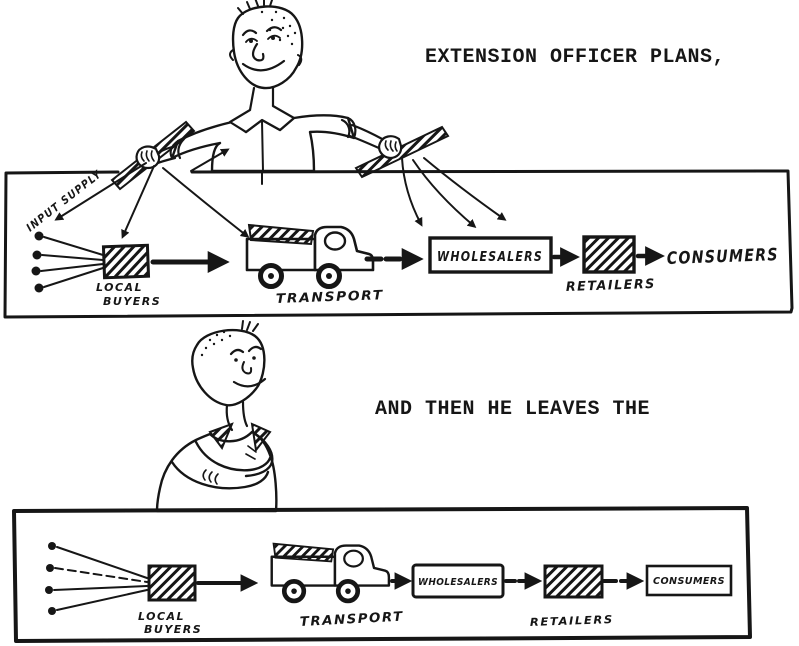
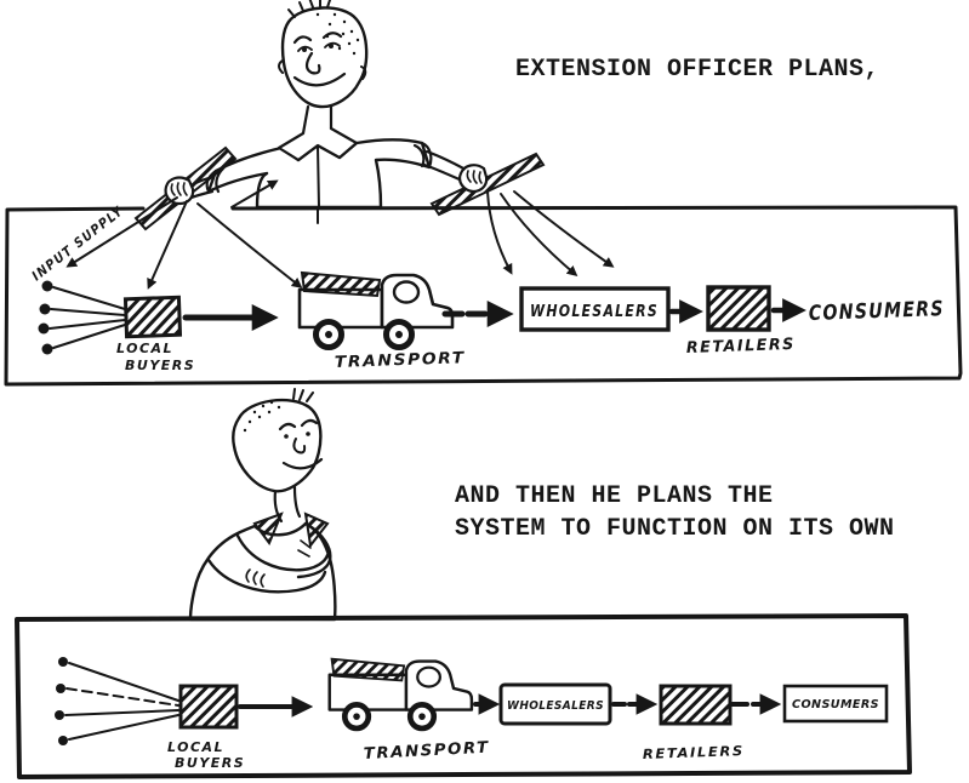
  EXTENSION OFFICER PLANS,
- AND THEN HE LEAVES THE
+ AND THEN HE PLANS THE
+ SYSTEM TO FUNCTION ON ITS OWN
  LOCAL
  BUYERS
  WHOLESALERS
  LOCAL
  BUYERS
  WHOLESALERS
  CONSUMERS
